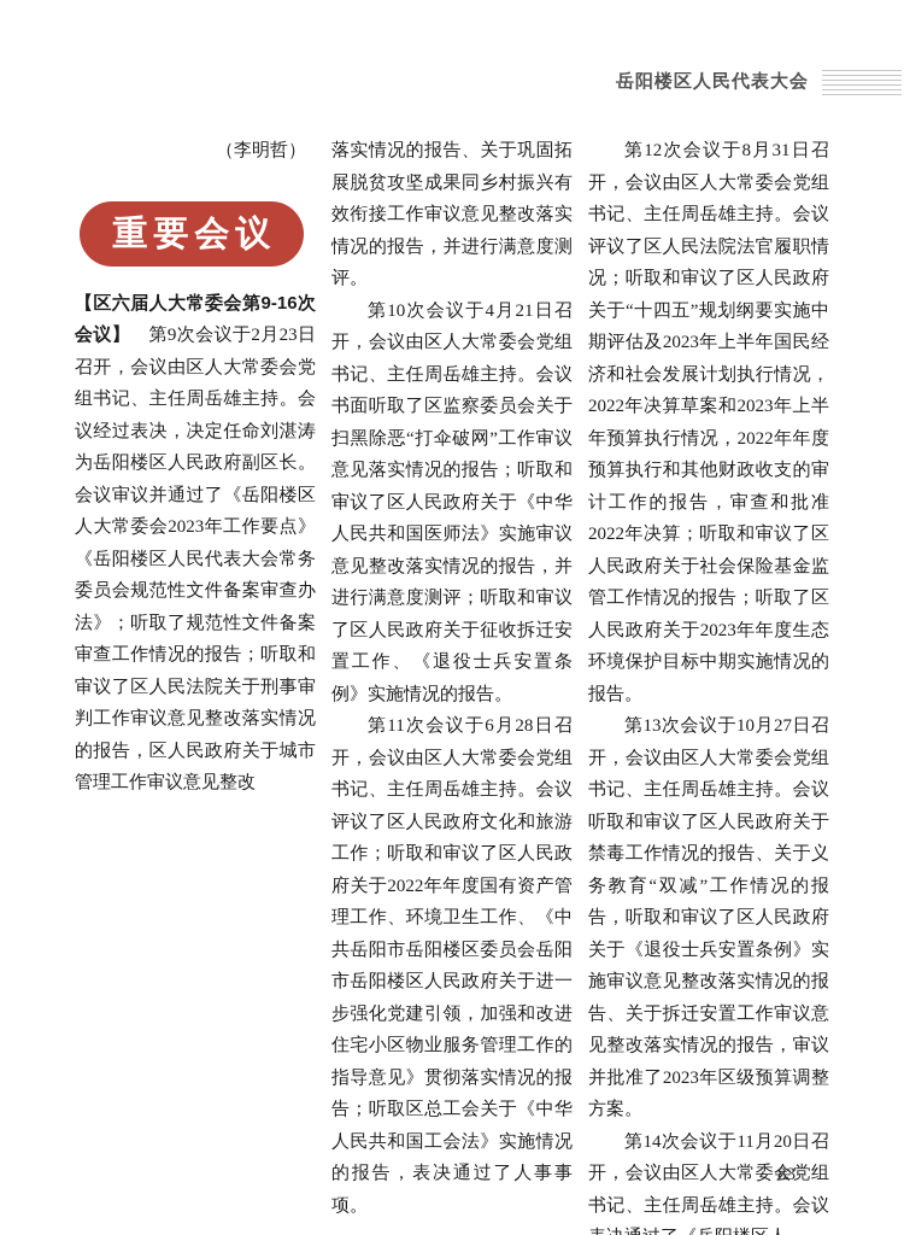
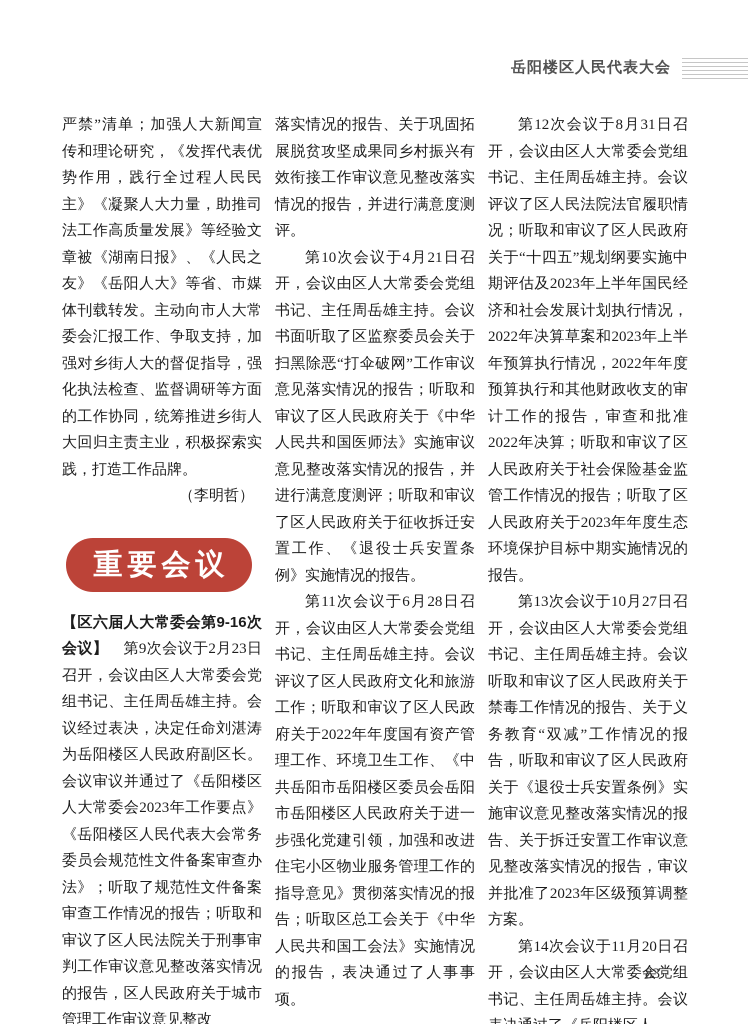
  岳阳楼区人民代表大会
+ 严禁”清单；加强人大新闻宣传和理论研究，《发挥代表优势作用，践行全过程人民民主》《凝聚人大力量，助推司法工作高质量发展》等经验文章被《湖南日报》、《人民之友》《岳阳人大》等省、市媒体刊载转发。主动向市人大常委会汇报工作、争取支持，加强对乡街人大的督促指导，强化执法检查、监督调研等方面的工作协同，统筹推进乡街人大回归主责主业，积极探索实践，打造工作品牌。
  （李明哲）
  重要会议
  【区六届人大常委会第9-16次会议】 第9次会议于2月23日召开，会议由区人大常委会党组书记、主任周岳雄主持。会议经过表决，决定任命刘湛涛为岳阳楼区人民政府副区长。会议审议并通过了《岳阳楼区人大常委会2023年工作要点》《岳阳楼区人民代表大会常务委员会规范性文件备案审查办法》；听取了规范性文件备案审查工作情况的报告；听取和审议了区人民法院关于刑事审判工作审议意见整改落实情况的报告，区人民政府关于城市管理工作审议意见整改
  落实情况的报告、关于巩固拓展脱贫攻坚成果同乡村振兴有效衔接工作审议意见整改落实情况的报告，并进行满意度测评。
  第10次会议于4月21日召开，会议由区人大常委会党组书记、主任周岳雄主持。会议书面听取了区监察委员会关于扫黑除恶“打伞破网”工作审议意见落实情况的报告；听取和审议了区人民政府关于《中华人民共和国医师法》实施审议意见整改落实情况的报告，并进行满意度测评；听取和审议了区人民政府关于征收拆迁安置工作、《退役士兵安置条例》实施情况的报告。
  第11次会议于6月28日召开，会议由区人大常委会党组书记、主任周岳雄主持。会议评议了区人民政府文化和旅游工作；听取和审议了区人民政府关于2022年年度国有资产管理工作、环境卫生工作、《中共岳阳市岳阳楼区委员会岳阳市岳阳楼区人民政府关于进一步强化党建引领，加强和改进住宅小区物业服务管理工作的指导意见》贯彻落实情况的报告；听取区总工会关于《中华人民共和国工会法》实施情况的报告，表决通过了人事事项。
  第12次会议于8月31日召开，会议由区人大常委会党组书记、主任周岳雄主持。会议评议了区人民法院法官履职情况；听取和审议了区人民政府关于“十四五”规划纲要实施中期评估及2023年上半年国民经济和社会发展计划执行情况，2022年决算草案和2023年上半年预算执行情况，2022年年度预算执行和其他财政收支的审计工作的报告，审查和批准2022年决算；听取和审议了区人民政府关于社会保险基金监管工作情况的报告；听取了区人民政府关于2023年年度生态环境保护目标中期实施情况的报告。
  第13次会议于10月27日召开，会议由区人大常委会党组书记、主任周岳雄主持。会议听取和审议了区人民政府关于禁毒工作情况的报告、关于义务教育“双减”工作情况的报告，听取和审议了区人民政府关于《退役士兵安置条例》实施审议意见整改落实情况的报告、关于拆迁安置工作审议意见整改落实情况的报告，审议并批准了2023年区级预算调整方案。
  第14次会议于11月20日召开，会议由区人大常委会党组书记、主任周岳雄主持。会议
  83
